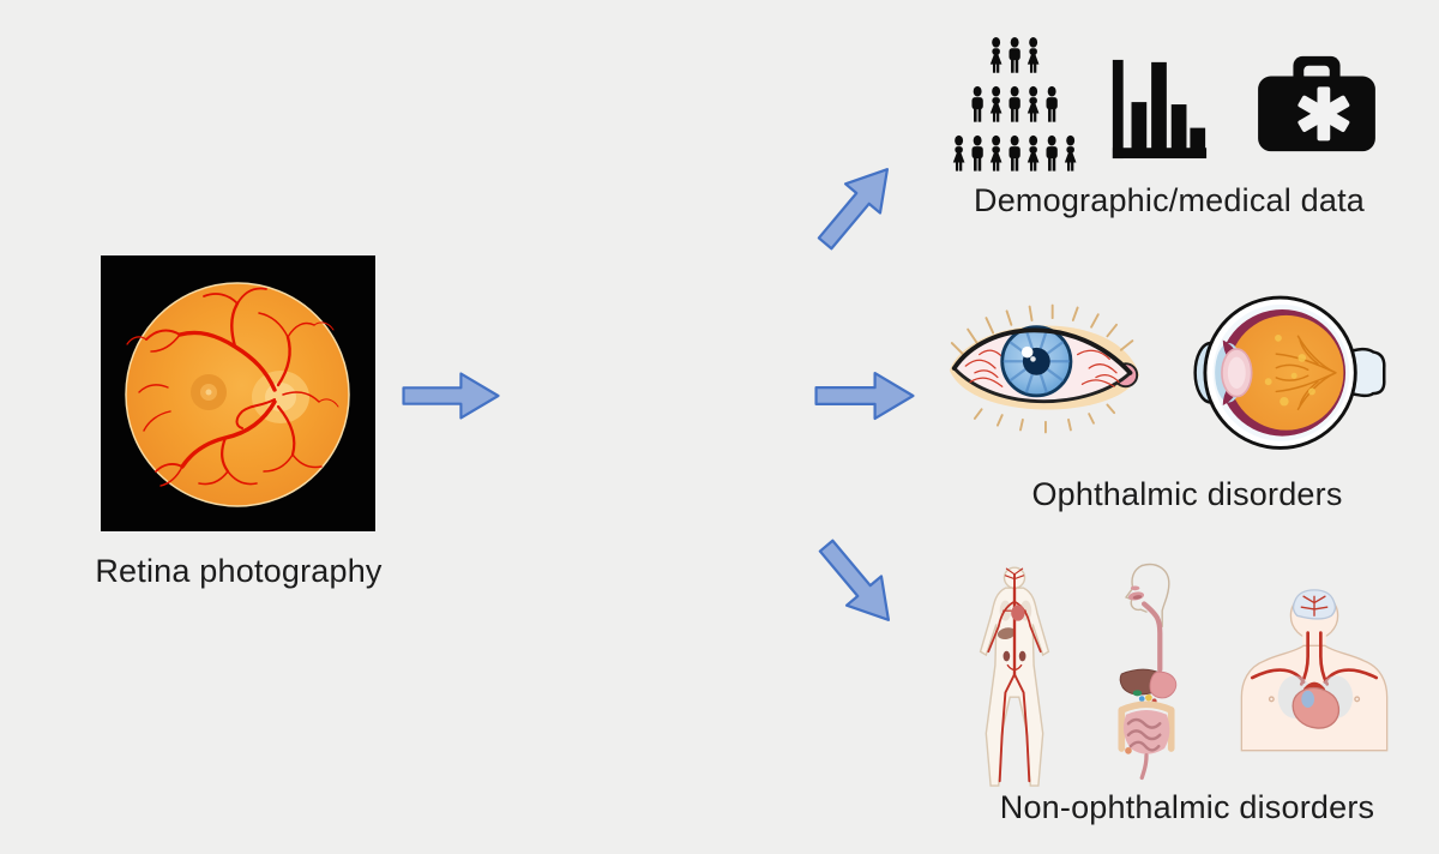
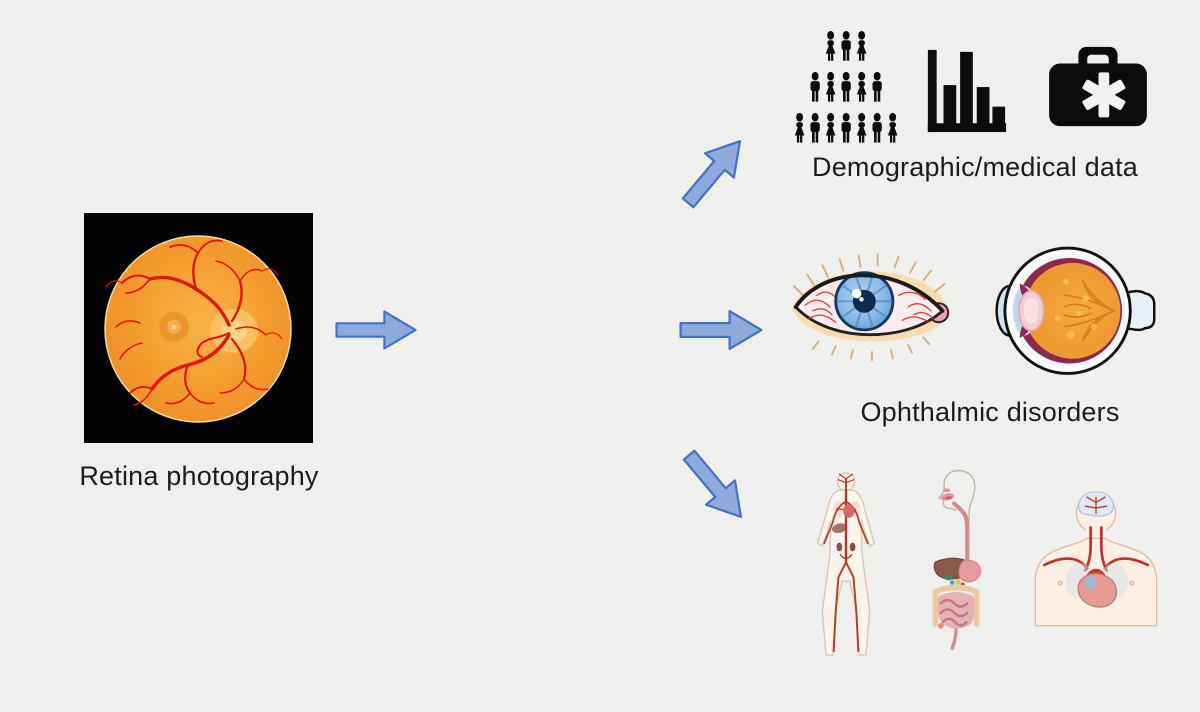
  Retina photography
  Demographic/medical data
  Ophthalmic disorders
- Non-ophthalmic disorders
